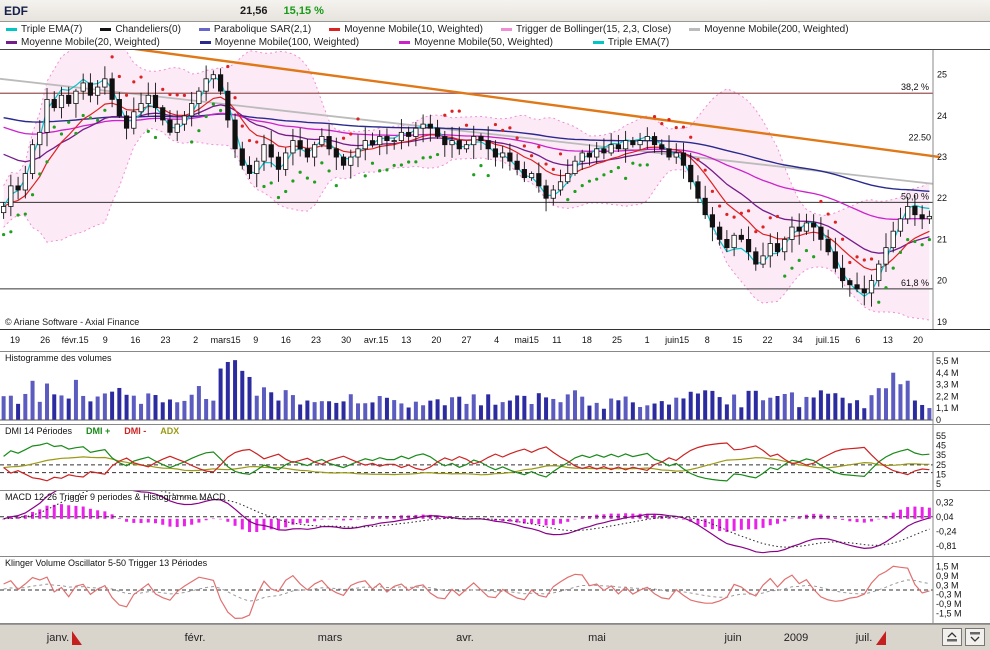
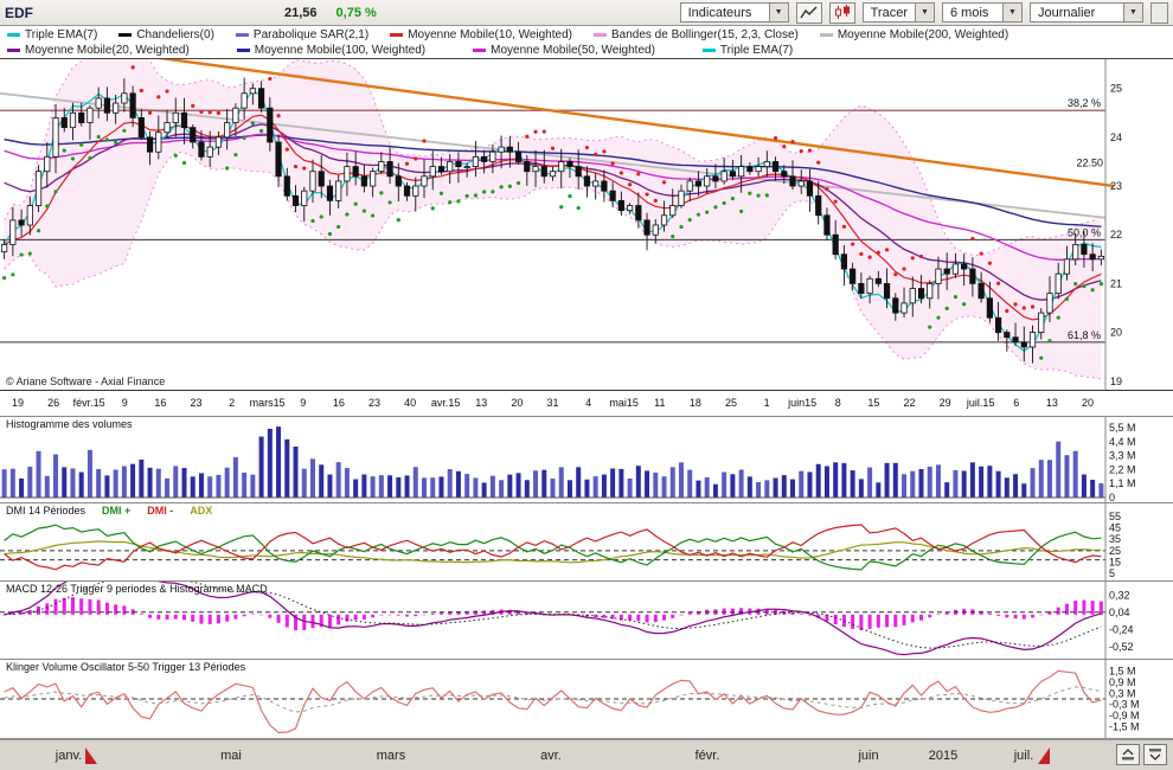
  EDF
  21,56
- 15,15 %
+ 0,75 %
+ Indicateurs
+ Tracer
+ 6 mois
+ Journalier
  Triple EMA(7)
  Chandeliers(0)
  Parabolique SAR(2,1)
  Moyenne Mobile(10, Weighted)
- Trigger de Bollinger(15, 2,3, Close)
+ Bandes de Bollinger(15, 2,3, Close)
  Moyenne Mobile(200, Weighted)
  Moyenne Mobile(20, Weighted)
  Moyenne Mobile(100, Weighted)
  Moyenne Mobile(50, Weighted)
  Triple EMA(7)
  38,2 %
  50,0 %
  61,8 %
  22.50
  25
  24
  23
  22
  21
  20
  19
  © Ariane Software - Axial Finance
  19
  26
  févr.15
  9
  16
  23
  2
  mars15
  9
  16
  23
- 30
+ 40
  avr.15
  13
  20
- 27
+ 31
  4
  mai15
  11
  18
  25
  1
  juin15
  8
  15
  22
- 34
+ 29
  juil.15
  6
  13
  20
  Histogramme des volumes
  5,5 M
  4,4 M
  3,3 M
  2,2 M
  1,1 M
  0
  DMI 14 Périodes
  DMI +
  DMI -
  ADX
  55
  45
  35
  25
  15
  5
  MACD 12-26 Trigger 9 periodes & Histogramme MACD
  0,32
  0,04
  -0,24
- -0,81
+ -0,52
  Klinger Volume Oscillator 5-50 Trigger 13 Périodes
  1,5 M
  0,9 M
  0,3 M
  -0,3 M
  -0,9 M
  -1,5 M
- 2009
+ 2015
  janv.
- févr.
+ mai
  mars
  avr.
- mai
+ févr.
  juin
  juil.
